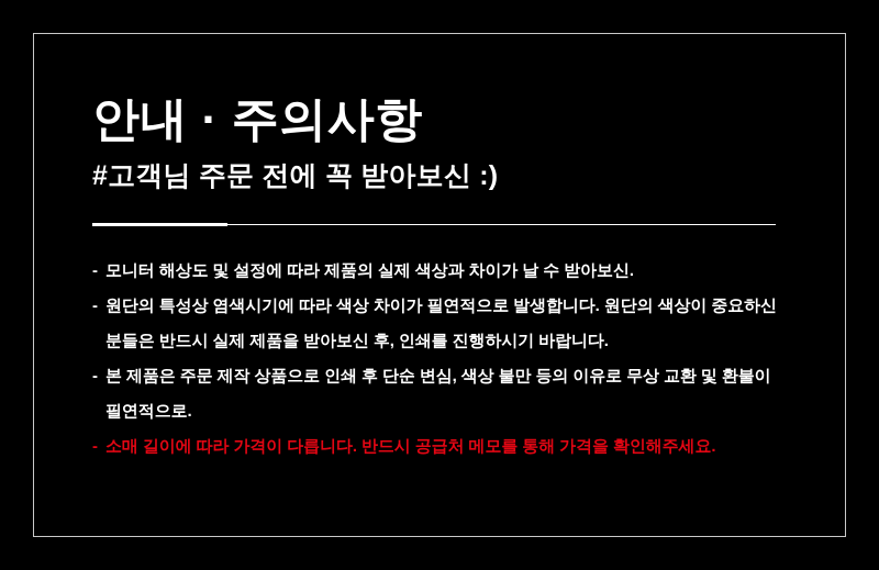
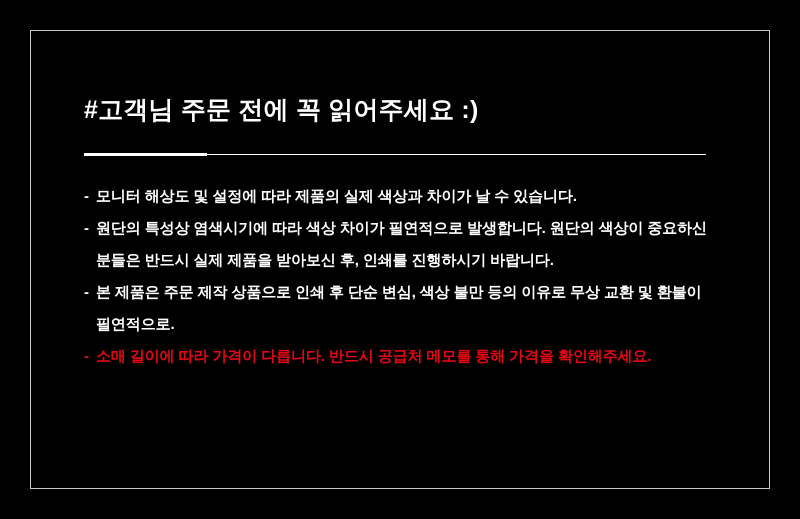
- 안내 · 주의사항
- #고객님 주문 전에 꼭 받아보신 :)
+ #고객님 주문 전에 꼭 읽어주세요 :)
  -
- 모니터 해상도 및 설정에 따라 제품의 실제 색상과 차이가 날 수 받아보신.
+ 모니터 해상도 및 설정에 따라 제품의 실제 색상과 차이가 날 수 있습니다.
  -
  원단의 특성상 염색시기에 따라 색상 차이가 필연적으로 발생합니다. 원단의 색상이 중요하신 분들은 반드시 실제 제품을 받아보신 후, 인쇄를 진행하시기 바랍니다.
  -
  본 제품은 주문 제작 상품으로 인쇄 후 단순 변심, 색상 불만 등의 이유로 무상 교환 및 환불이 필연적으로.
  -
  소매 길이에 따라 가격이 다릅니다. 반드시 공급처 메모를 통해 가격을 확인해주세요.
